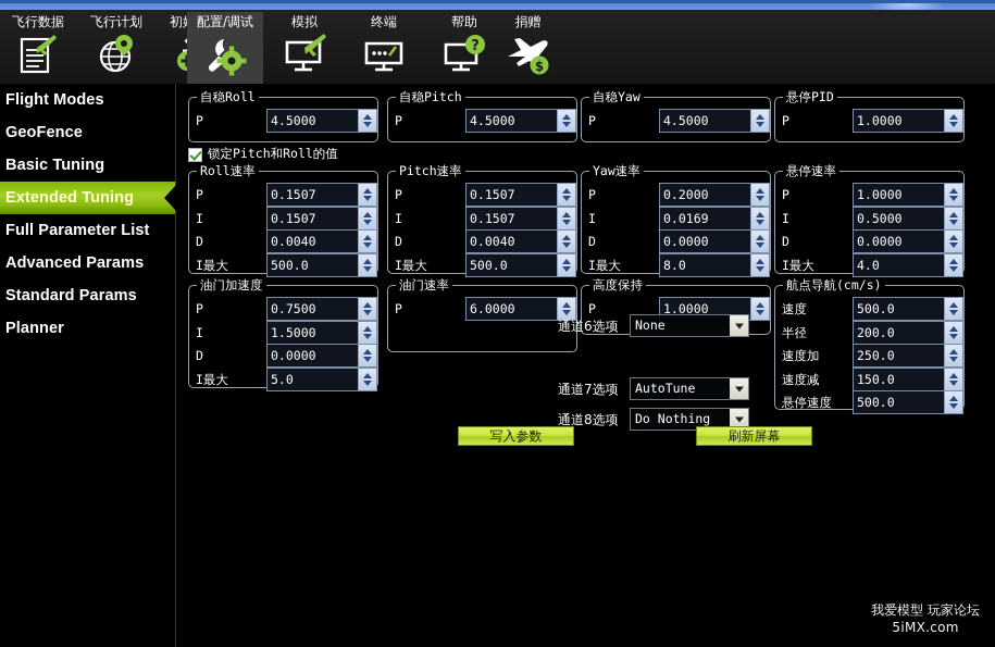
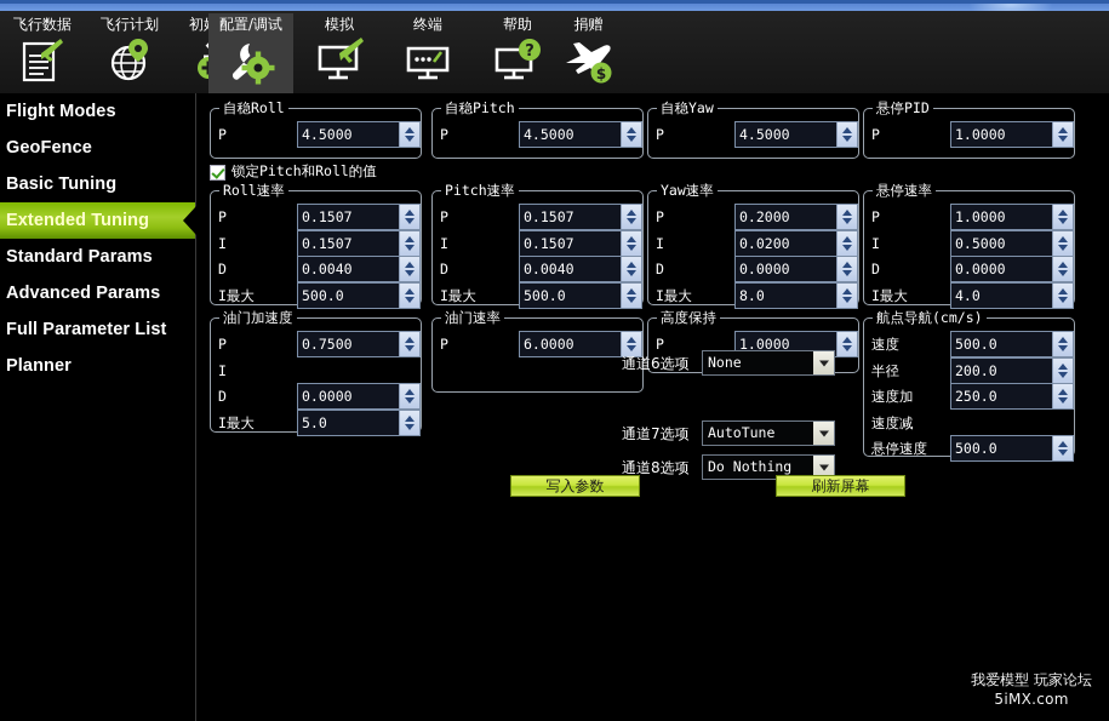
  飞行数据
  飞行计划
  配置/调试
  模拟
  终端
  帮助
  ?
  捐赠
  $
  Flight Modes
  GeoFence
  Basic Tuning
  Extended Tuning
- Full Parameter List
+ Standard Params
  Advanced Params
- Standard Params
+ Full Parameter List
  Planner
  自稳Roll
  P
  4.5000
  自稳Pitch
  P
  4.5000
  自稳Yaw
  P
  4.5000
  悬停PID
  P
  1.0000
  Roll速率
  P
  0.1507
  I
  0.1507
  D
  0.0040
  I最大
  500.0
  Pitch速率
  P
  0.1507
  I
  0.1507
  D
  0.0040
  I最大
  500.0
  Yaw速率
  P
  0.2000
  I
- 0.0169
+ 0.0200
  D
  0.0000
  I最大
  8.0
  悬停速率
  P
  1.0000
  I
  0.5000
  D
  0.0000
  I最大
  4.0
  油门加速度
  P
  0.7500
  I
- 1.5000
  D
  0.0000
  I最大
  5.0
  油门速率
  P
  6.0000
  高度保持
  P
  1.0000
  航点导航(cm/s)
  速度
  500.0
  半径
  200.0
  速度加
  250.0
  速度减
- 150.0
  悬停速度
  500.0
  锁定Pitch和Roll的值
  通道6选项
  None
  通道7选项
  AutoTune
  通道8选项
  Do Nothing
  写入参数
  刷新屏幕
  我爱模型 玩家论坛
  5iMX.com
